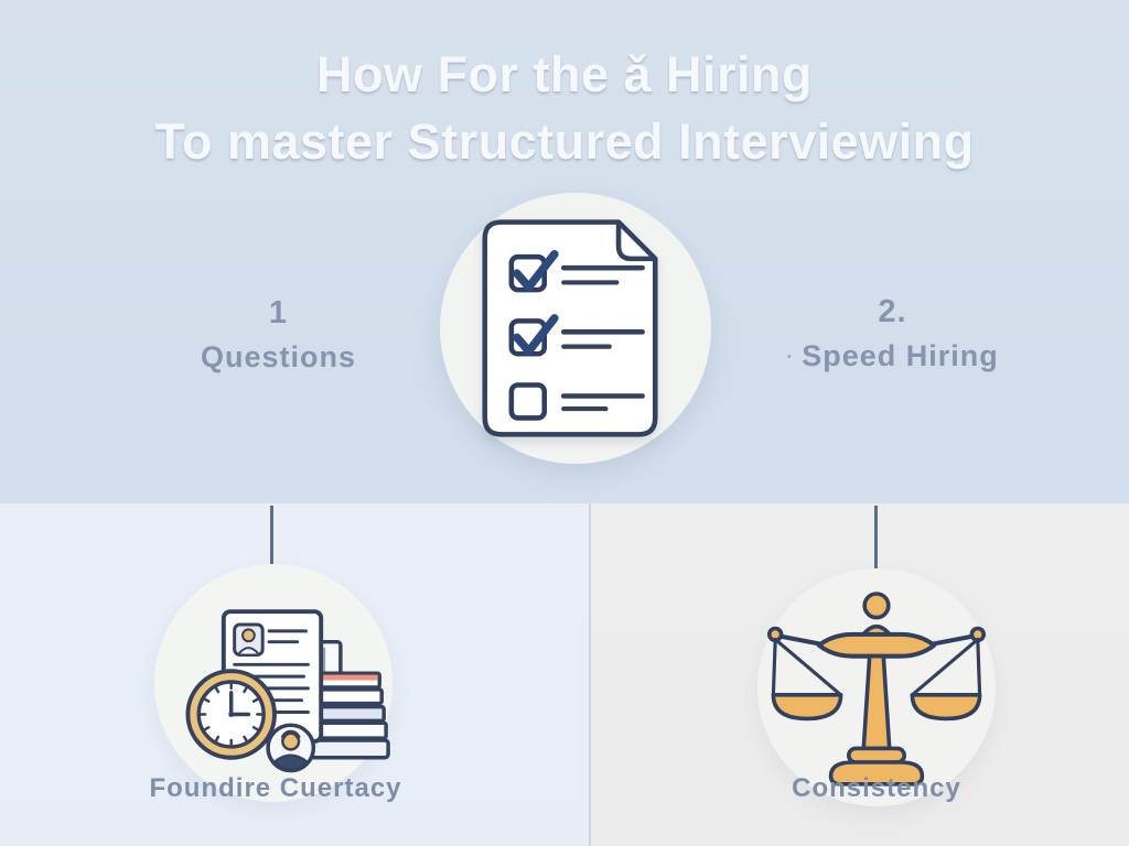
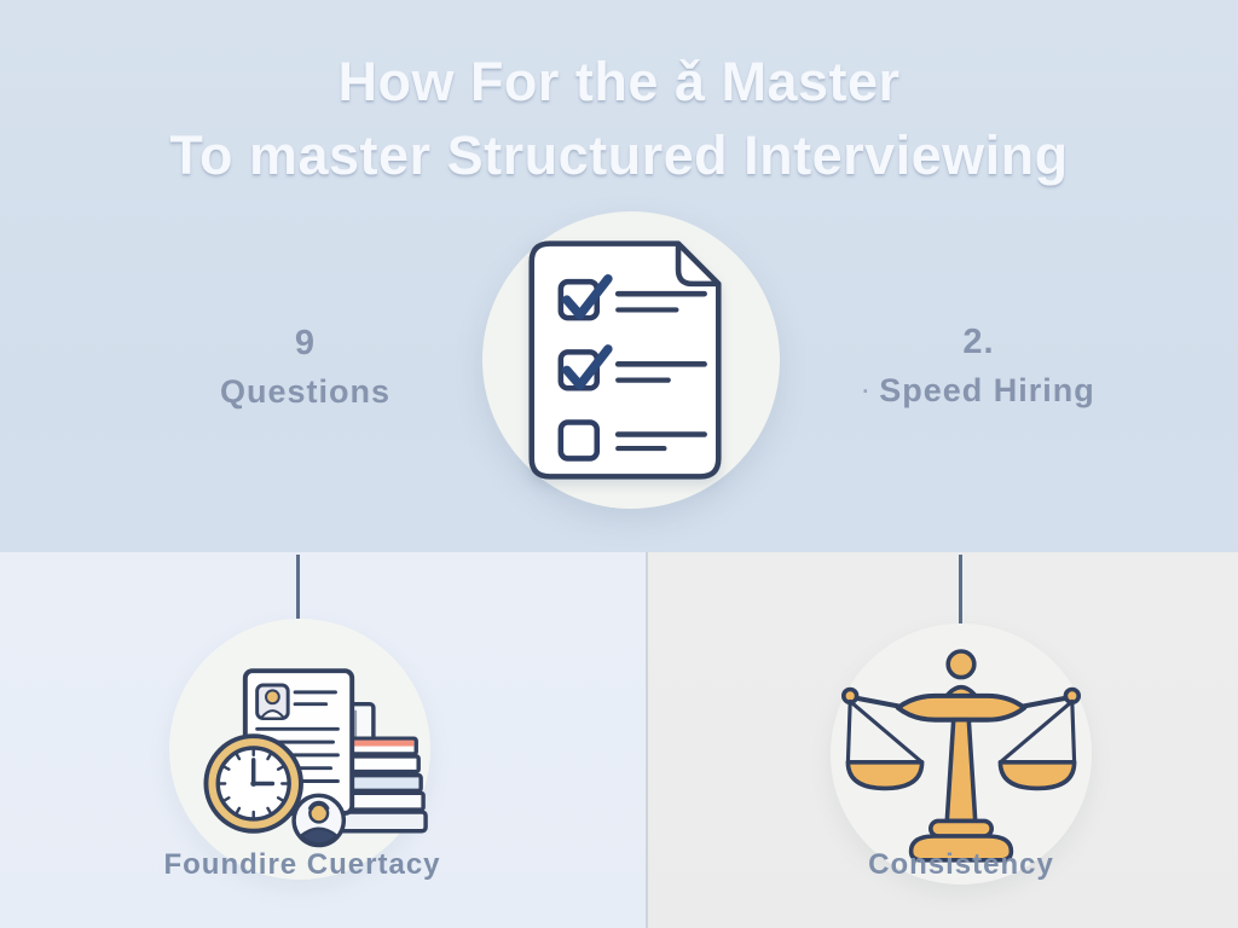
- How For the ǎ Hiring
+ How For the ǎ Master
  To master Structured Interviewing
- 1
+ 9
  Questions
  2.
  · Speed Hiring
  Foundire Cuertacy
  Consistency
